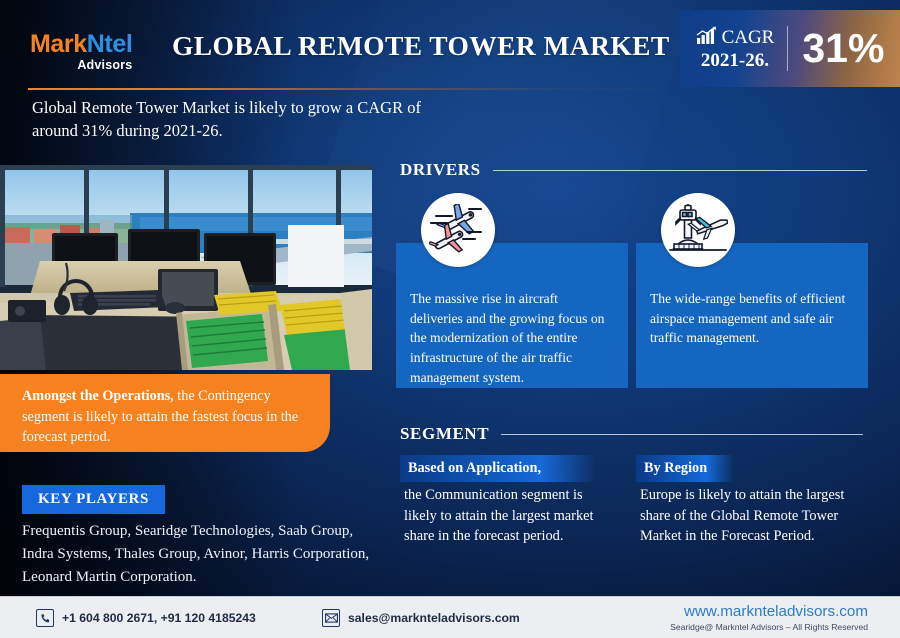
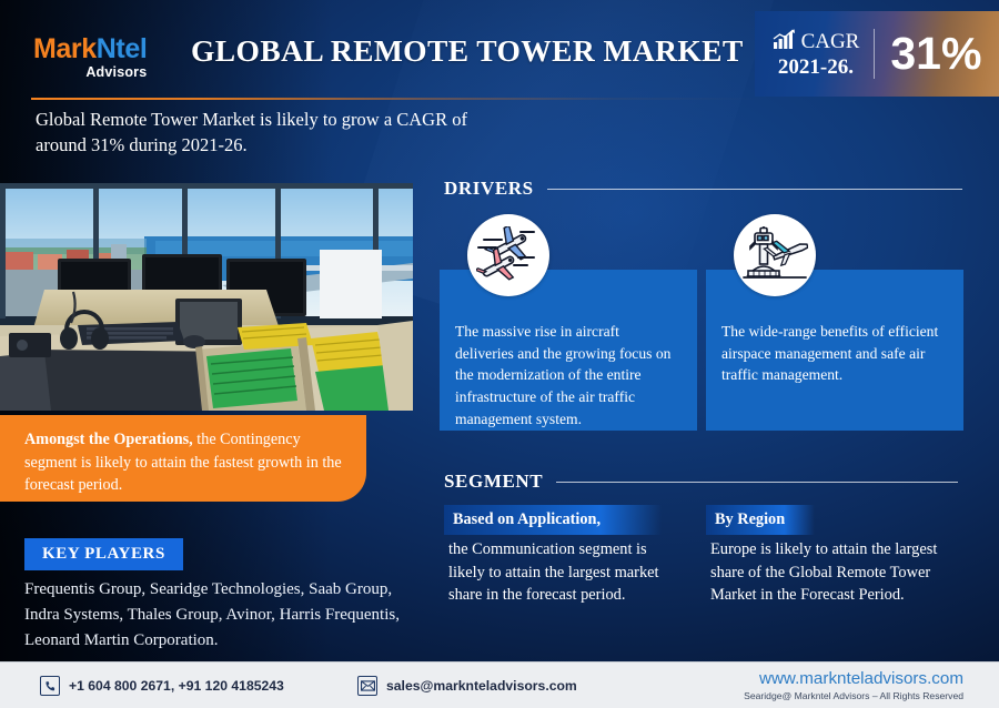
  MarkNtel
  Advisors
  GLOBAL REMOTE TOWER MARKET
  CAGR
  2021-26.
  31%
  Global Remote Tower Market is likely to grow a CAGR of around 31% during 2021-26.
- Amongst the Operations, the Contingency segment is likely to attain the fastest focus in the forecast period.
+ Amongst the Operations, the Contingency segment is likely to attain the fastest growth in the forecast period.
  KEY PLAYERS
- Frequentis Group, Searidge Technologies, Saab Group, Indra Systems, Thales Group, Avinor, Harris Corporation, Leonard Martin Corporation.
+ Frequentis Group, Searidge Technologies, Saab Group, Indra Systems, Thales Group, Avinor, Harris Frequentis, Leonard Martin Corporation.
  DRIVERS
  The massive rise in aircraft deliveries and the growing focus on the modernization of the entire infrastructure of the air traffic management system.
  The wide-range benefits of efficient airspace management and safe air traffic management.
  SEGMENT
  Based on Application,
  the Communication segment is likely to attain the largest market share in the forecast period.
  By Region
  Europe is likely to attain the largest share of the Global Remote Tower Market in the Forecast Period.
  +1 604 800 2671, +91 120 4185243
  sales@marknteladvisors.com
  www.marknteladvisors.com
  Searidge@ Markntel Advisors – All Rights Reserved
